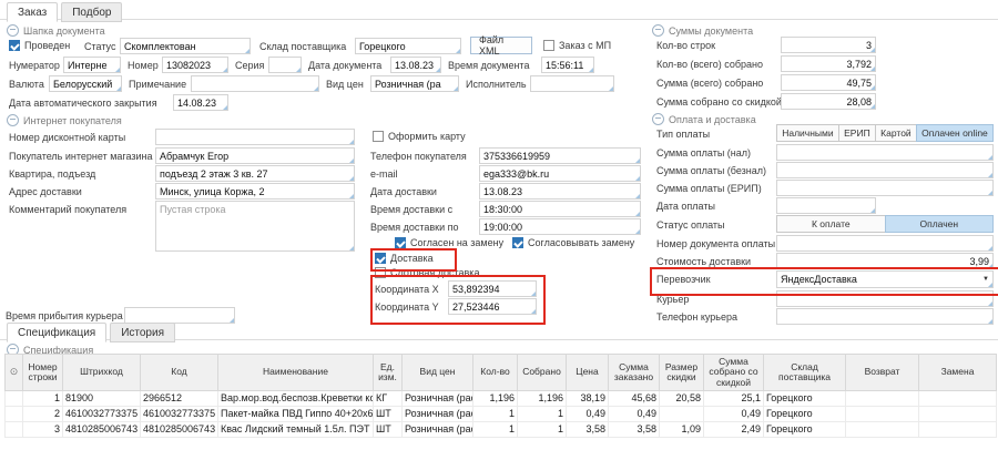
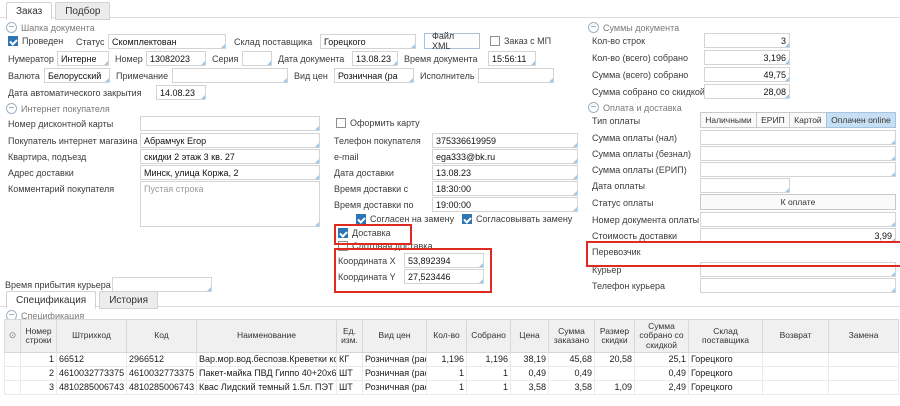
  Заказ
  Подбор
  Шапка документа
  Проведен
  Статус
  Скомплектован
  Склад поставщика
  Горецкого
  Файл XML
  Заказ с МП
  Нумератор
  Интерне
  Номер
  13082023
  Серия
  Дата документа
  13.08.23
  Время документа
  15:56:11
  Валюта
  Белорусский
  Примечание
  Вид цен
  Розничная (ра
  Исполнитель
  Дата автоматического закрытия
  14.08.23
  Интернет покупателя
  Номер дисконтной карты
  Оформить карту
  Покупатель интернет магазина
  Абрамчук Егор
  Телефон покупателя
  375336619959
  Квартира, подъезд
- подъезд 2 этаж 3 кв. 27
+ скидки 2 этаж 3 кв. 27
  e-mail
  ega333@bk.ru
  Адрес доставки
  Минск, улица Коржа, 2
  Дата доставки
  13.08.23
  Комментарий покупателя
  Пустая строка
  Время доставки с
  18:30:00
  Время доставки по
  19:00:00
  Согласен на замену
  Согласовывать замену
  Доставка
  Слотовая доставка
  Координата X
  53,892394
  Координата Y
  27,523446
  Время прибытия курьера
  Суммы документа
  Кол-во строк
  3
  Кол-во (всего) собрано
- 3,792
+ 3,196
  Сумма (всего) собрано
  49,75
  Сумма собрано со скидкой
  28,08
  Оплата и доставка
  Тип оплаты
  Наличными
  ЕРИП
  Картой
  Оплачен online
  Сумма оплаты (нал)
  Сумма оплаты (безнал)
  Сумма оплаты (ЕРИП)
  Дата оплаты
  Статус оплаты
  К оплате
- Оплачен
  Номер документа оплаты
  Стоимость доставки
  3,99
  Перевозчик
- ЯндексДоставка
  Курьер
  Телефон курьера
  Спецификация
  История
  Спецификация
  ⊙	Номер строки	Штрихкод	Код	Наименование	Ед. изм.	Вид цен	Кол-во	Собрано	Цена	Сумма заказано	Размер скидки	Сумма собрано со скидкой	Склад поставщика	Возврат	Замена
- 	1	81900	2966512	Вар.мор.вод.беспозв.Креветки ко	КГ	Розничная (ра	1,196	1,196	38,19	45,68	20,58	25,1	Горецкого
+ 	1	66512	2966512	Вар.мор.вод.беспозв.Креветки ко	КГ	Розничная (ра	1,196	1,196	38,19	45,68	20,58	25,1	Горецкого
  	2	4610032773375	4610032773375	Пакет-майка ПВД Гиппо 40+20х6	ШТ	Розничная (ра	1	1	0,49	0,49		0,49	Горецкого
  	3	4810285006743	4810285006743	Квас Лидский темный 1.5л. ПЭТ	ШТ	Розничная (ра	1	1	3,58	3,58	1,09	2,49	Горецкого
